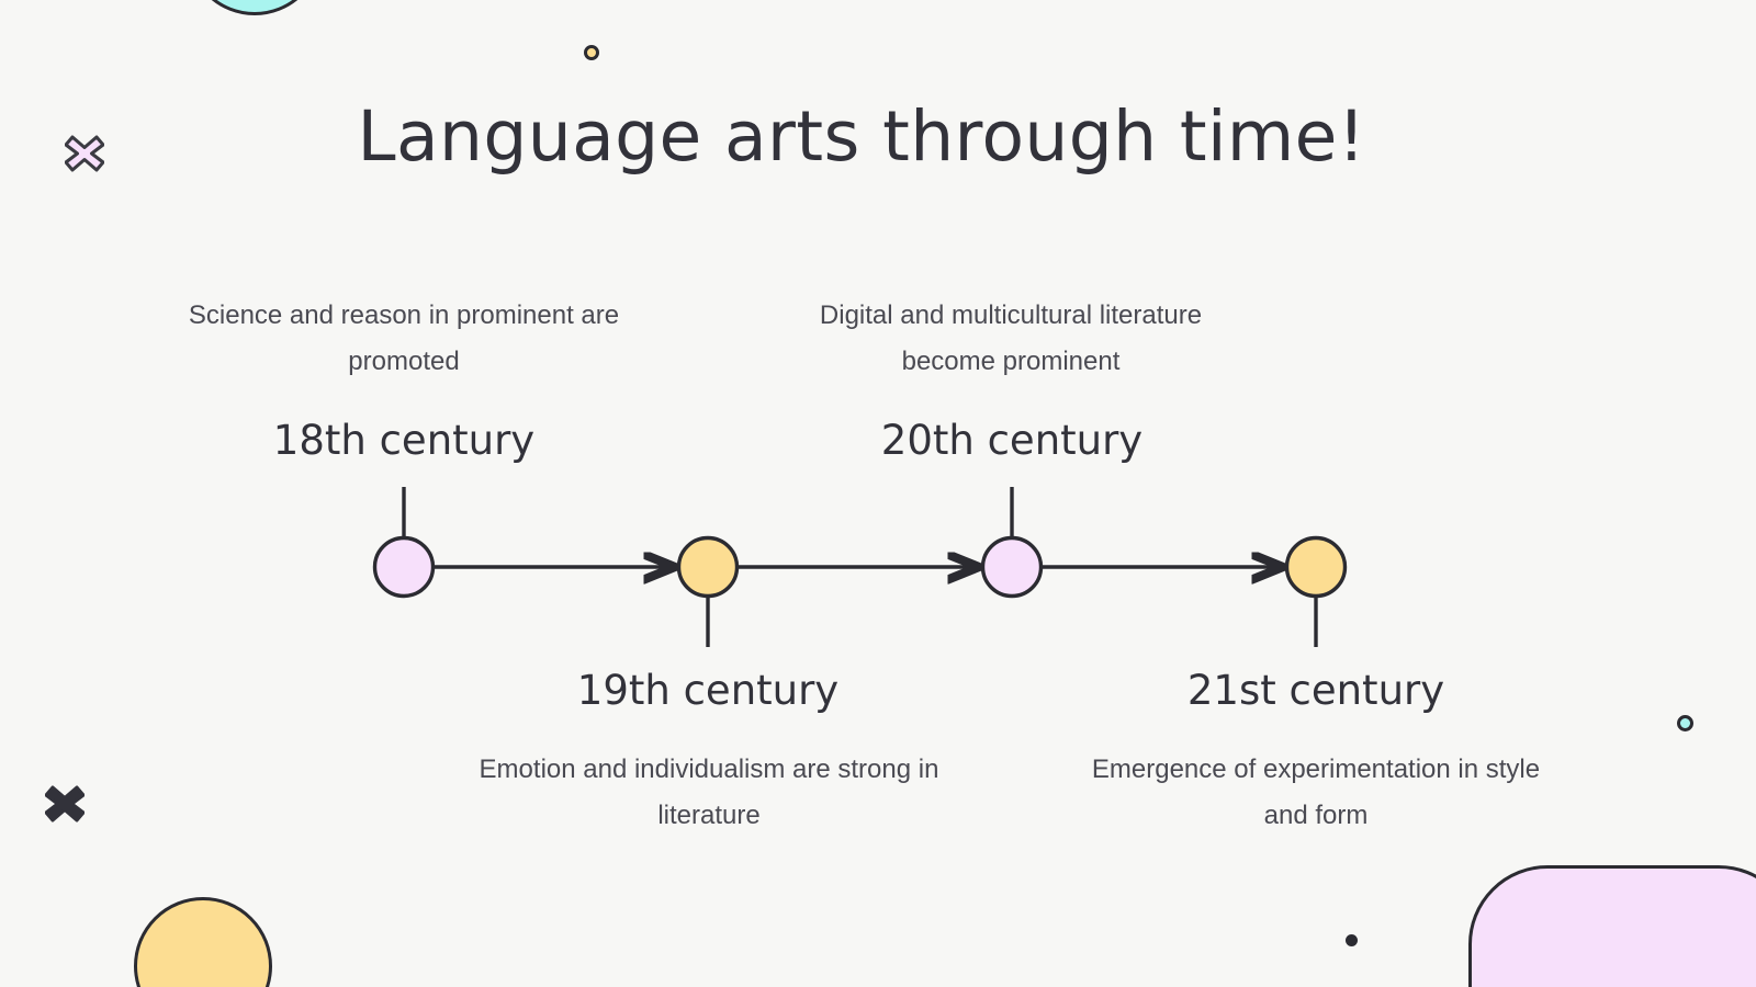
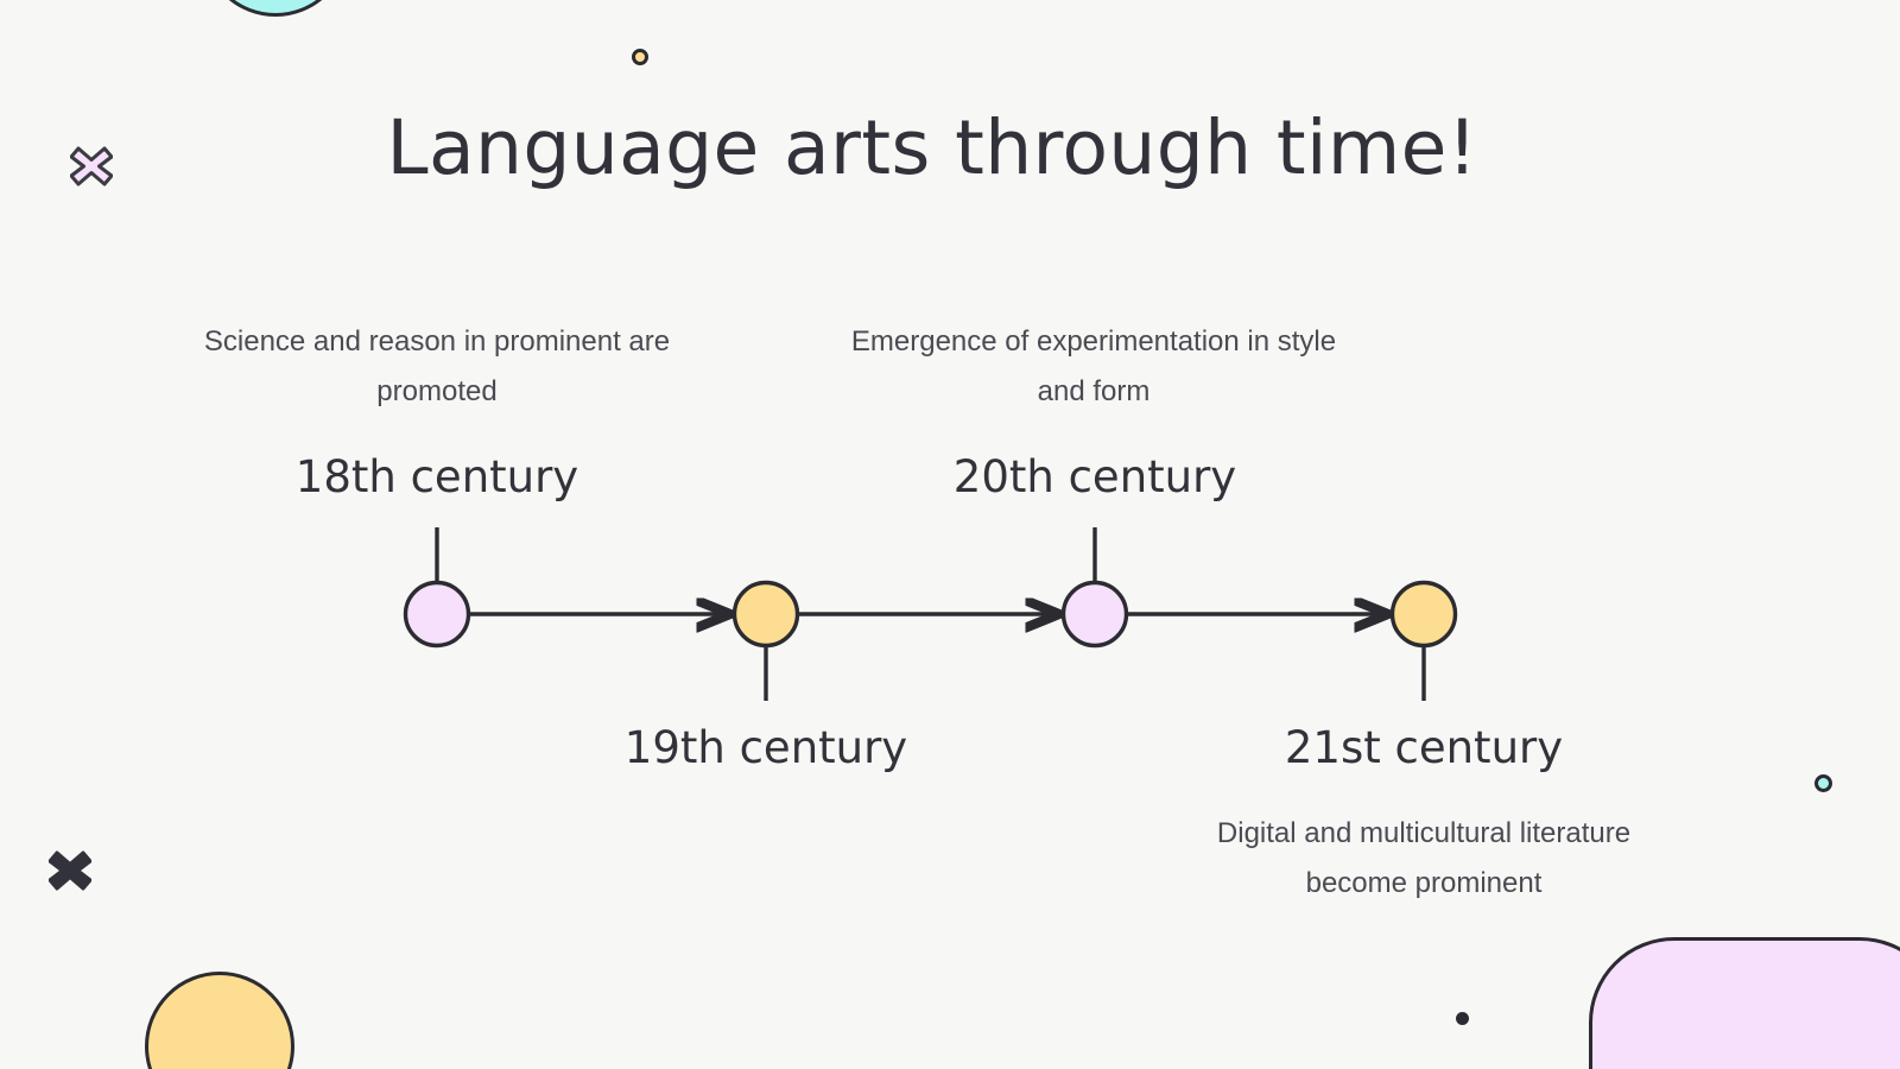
  Language arts through time!
  18th century
  Science and reason in prominent are promoted
  19th century
- Emotion and individualism are strong in literature
  20th century
- Digital and multicultural literature become prominent
+ Emergence of experimentation in style and form
  21st century
- Emergence of experimentation in style and form
+ Digital and multicultural literature become prominent
